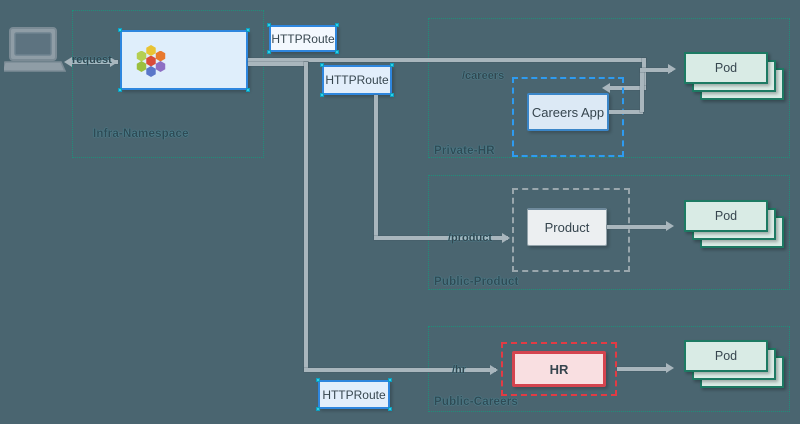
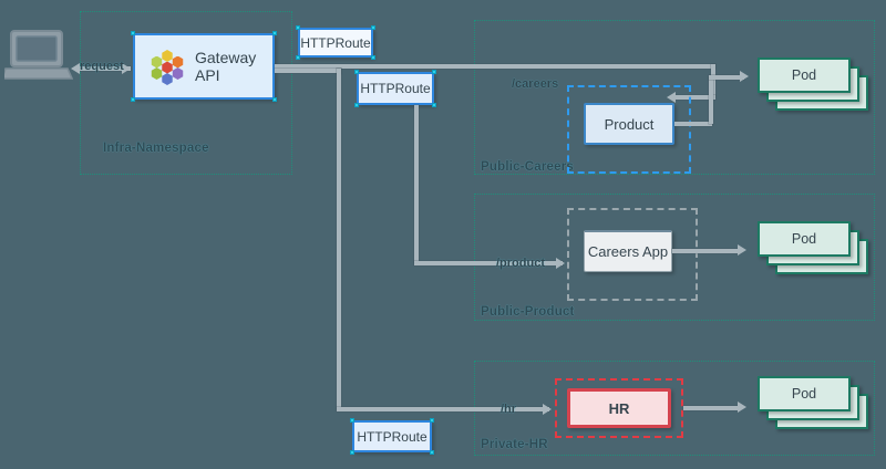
  Infra-Namespace
- Private-HR
+ Public-Careers
  Public-Product
- Public-Careers
+ Private-HR
  request
+ Gateway API
  HTTPRoute
  HTTPRoute
  HTTPRoute
  /careers
  /product
  /hr
- Careers App
+ Product
  Pod
- Product
+ Careers App
  Pod
  HR
  Pod
